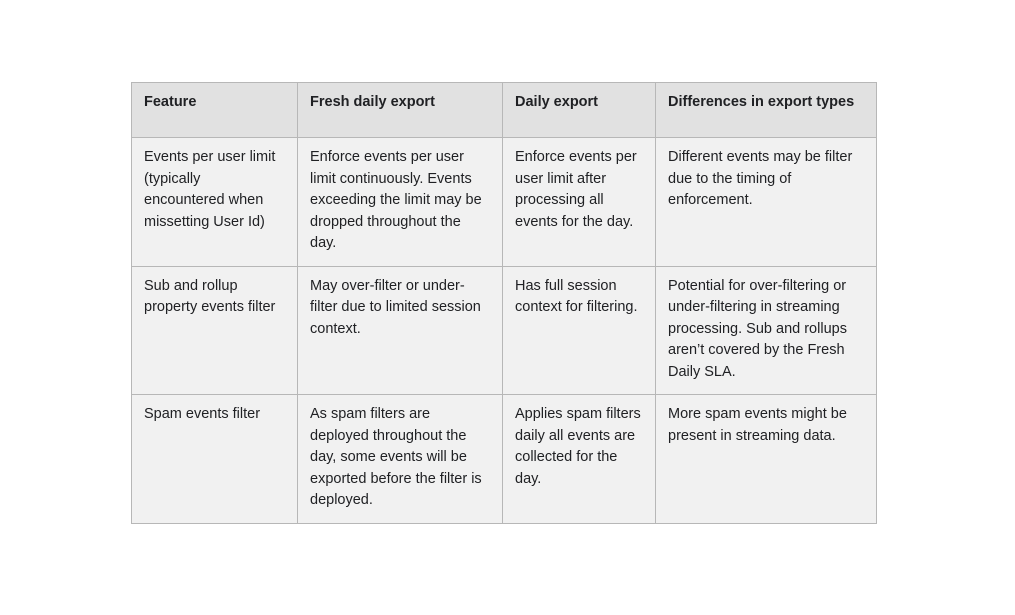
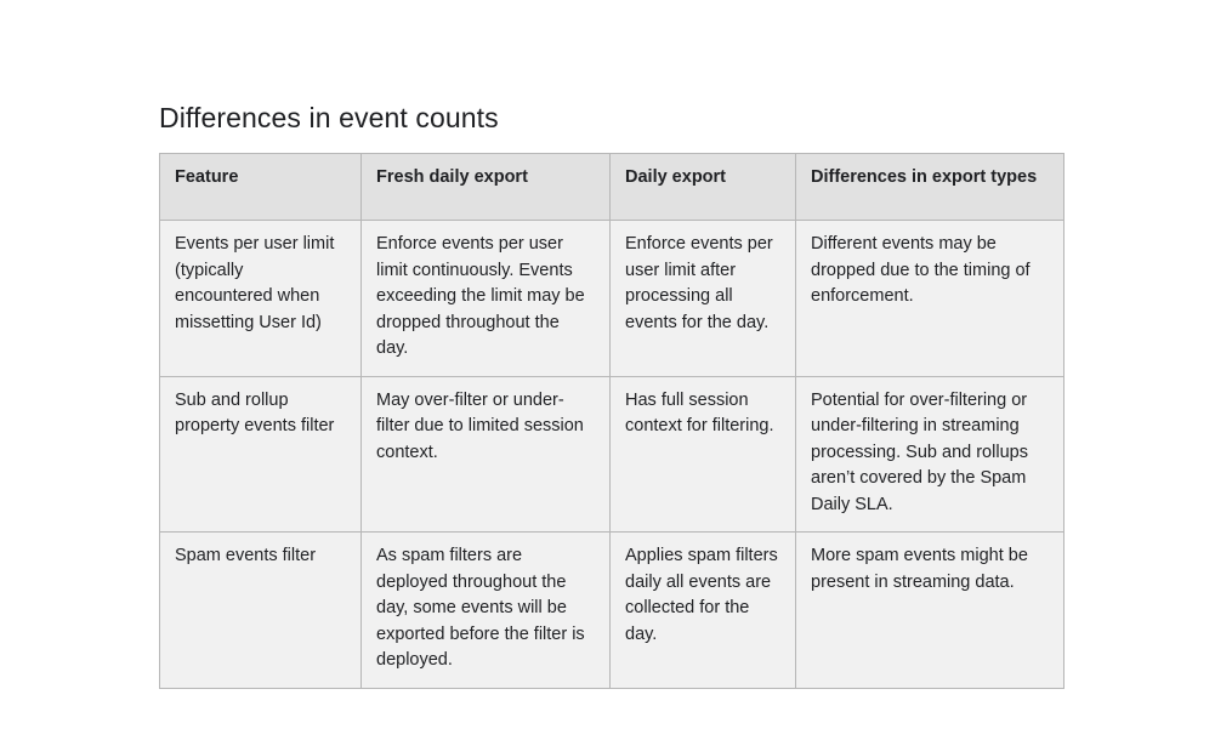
+ Differences in event counts
  Feature	Fresh daily export	Daily export	Differences in export types
- Events per user limit (typically encountered when missetting User Id)	Enforce events per user limit continuously. Events exceeding the limit may be dropped throughout the day.	Enforce events per user limit after processing all events for the day.	Different events may be filter due to the timing of enforcement.
+ Events per user limit (typically encountered when missetting User Id)	Enforce events per user limit continuously. Events exceeding the limit may be dropped throughout the day.	Enforce events per user limit after processing all events for the day.	Different events may be dropped due to the timing of enforcement.
- Sub and rollup property events filter	May over-filter or under-filter due to limited session context.	Has full session context for filtering.	Potential for over-filtering or under-filtering in streaming processing. Sub and rollups aren’t covered by the Fresh Daily SLA.
+ Sub and rollup property events filter	May over-filter or under-filter due to limited session context.	Has full session context for filtering.	Potential for over-filtering or under-filtering in streaming processing. Sub and rollups aren’t covered by the Spam Daily SLA.
  Spam events filter	As spam filters are deployed throughout the day, some events will be exported before the filter is deployed.	Applies spam filters daily all events are collected for the day.	More spam events might be present in streaming data.
